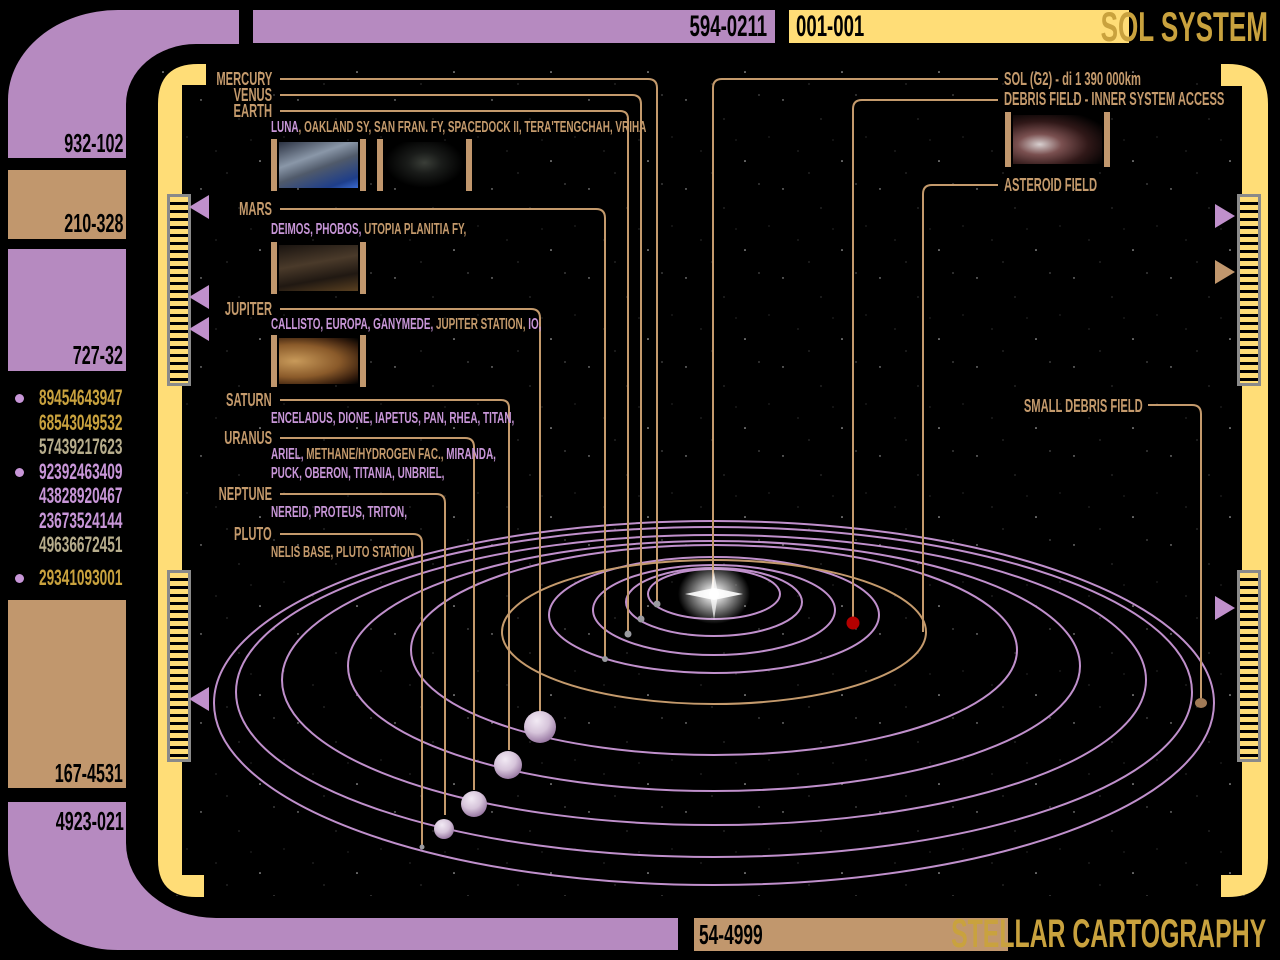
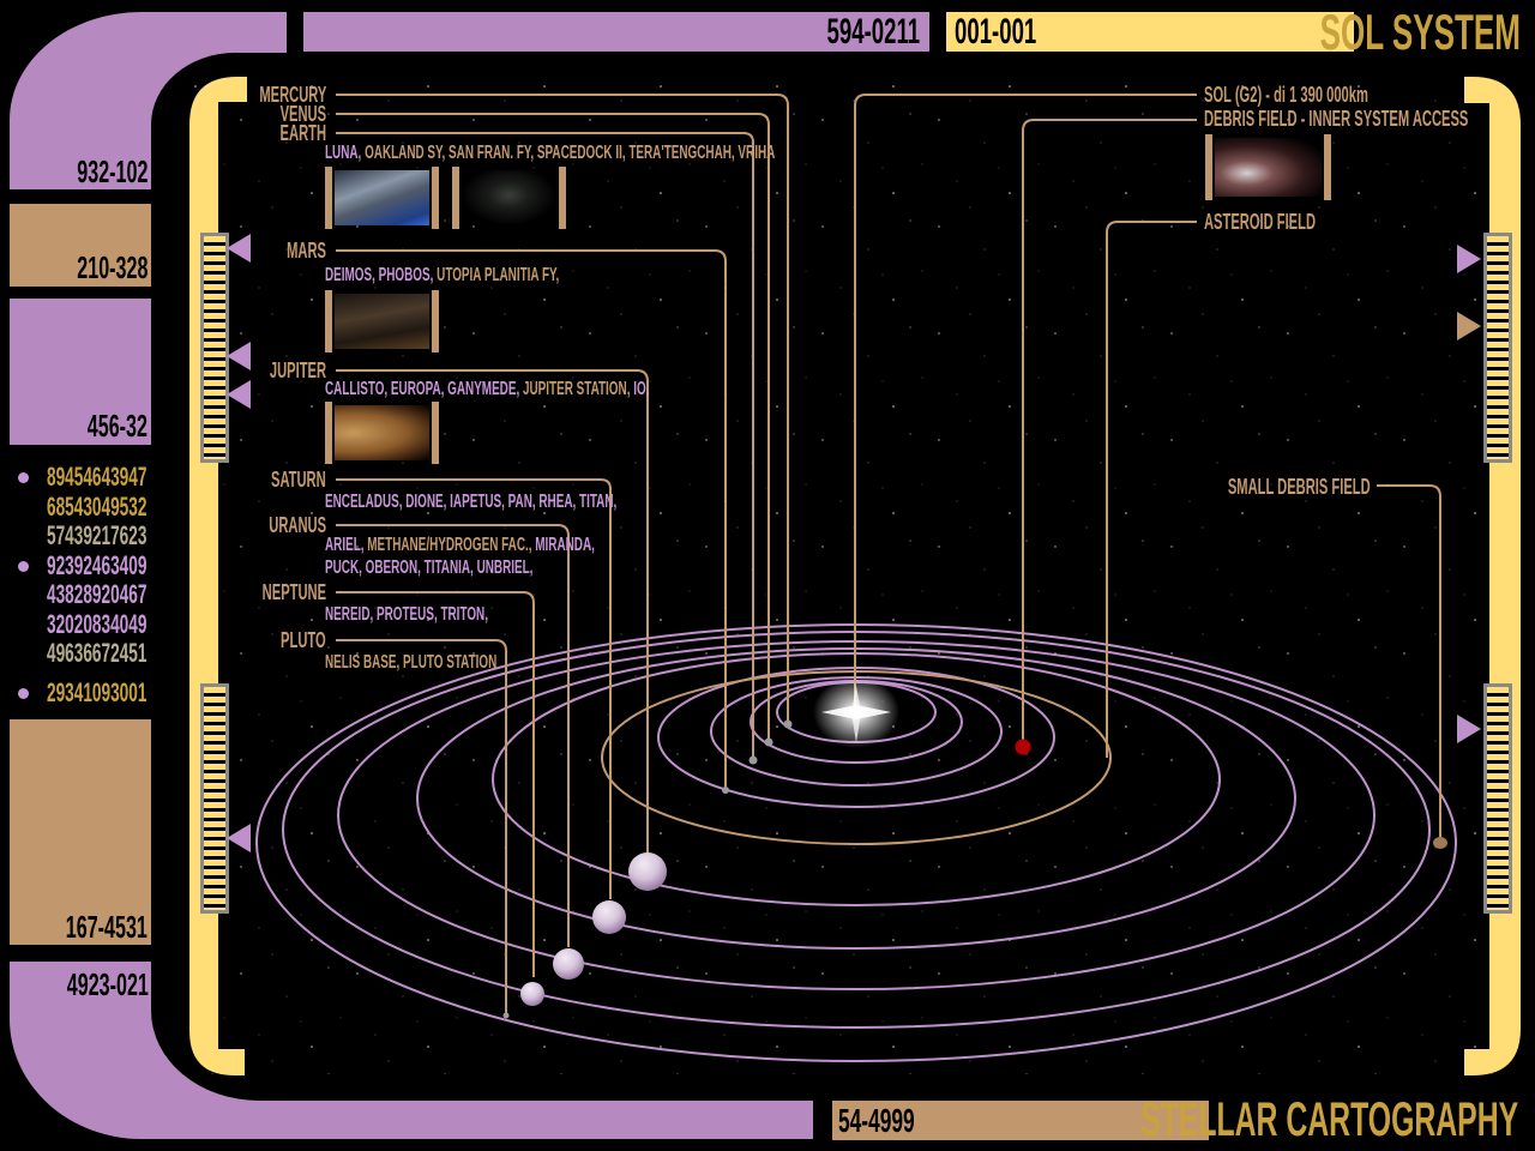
  594-0211
  001-001
  SOL SYSTEM
  932-102
  210-328
- 727-32
+ 456-32
  89454643947
  68543049532
  57439217623
  92392463409
  43828920467
- 23673524144
+ 32020834049
  49636672451
  29341093001
  167-4531
  4923-021
  54-4999
  STELLAR CARTOGRAPHY
  MERCURY
  VENUS
  EARTH
  LUNA, OAKLAND SY, SAN FRAN. FY, SPACEDOCK II, TERA'TENGCHAH, VRIHA
  MARS
  DEIMOS, PHOBOS, UTOPIA PLANITIA FY,
  JUPITER
  CALLISTO, EUROPA, GANYMEDE, JUPITER STATION, IO,
  SATURN
  ENCELADUS, DIONE, IAPETUS, PAN, RHEA, TITAN,
  URANUS
  ARIEL, METHANE/HYDROGEN FAC., MIRANDA,
  PUCK, OBERON, TITANIA, UNBRIEL,
  NEPTUNE
  NEREID, PROTEUS, TRITON,
  PLUTO
  NELIS BASE, PLUTO STATION
  SOL (G2) - di 1 390 000km
  DEBRIS FIELD - INNER SYSTEM ACCESS
  ASTEROID FIELD
  SMALL DEBRIS FIELD
